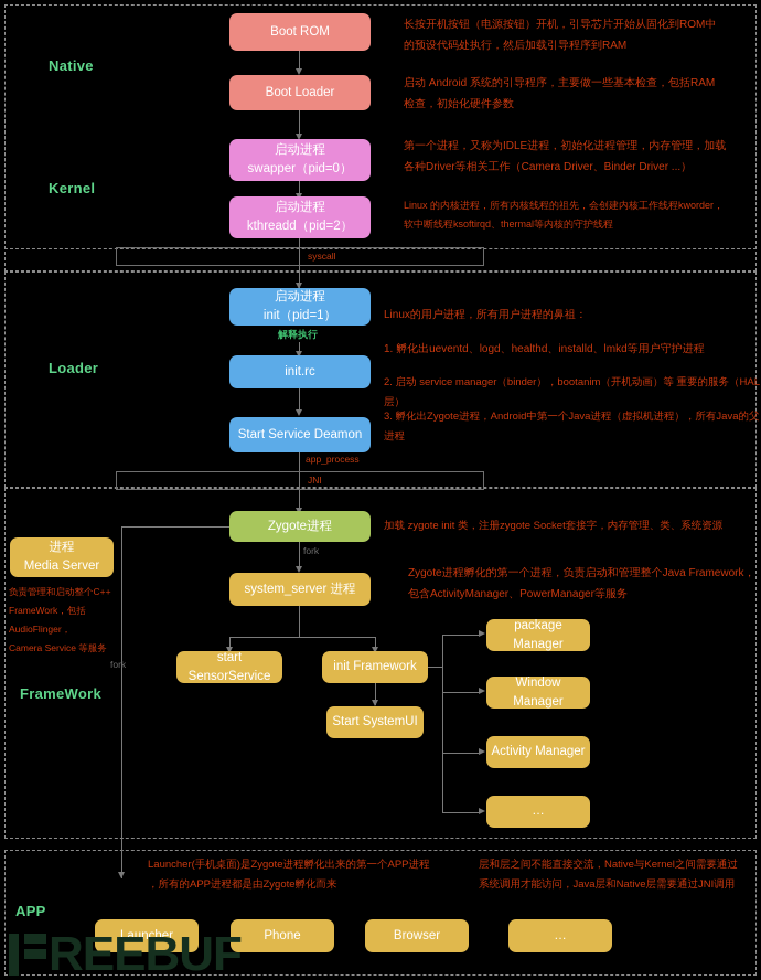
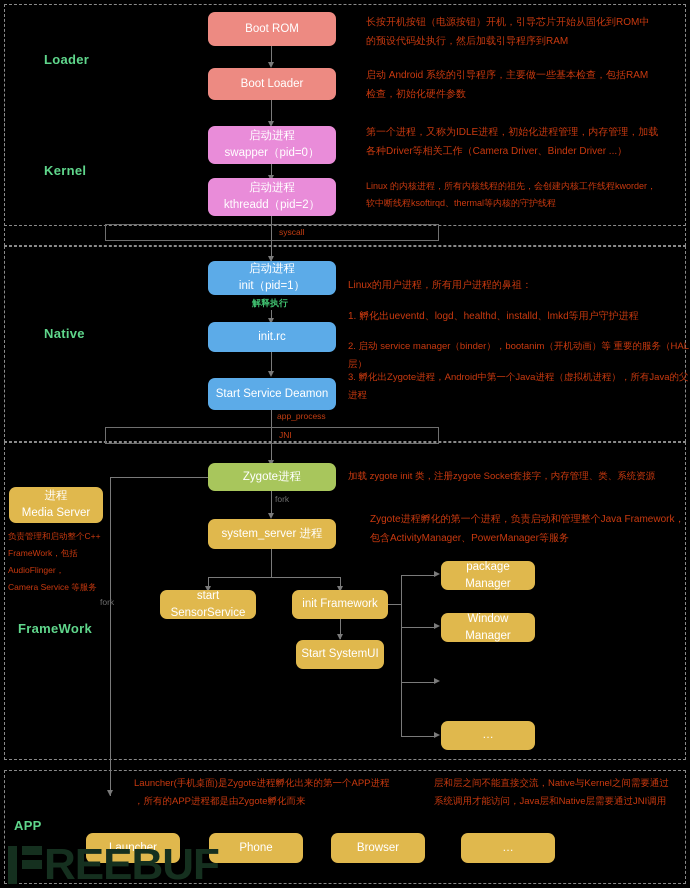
- Native
+ Loader
  Kernel
- Loader
+ Native
  FrameWork
  APP
  Boot ROM
  Boot Loader
  启动进程
  swapper（pid=0）
  启动进程
  kthreadd（pid=2）
  syscall
  启动进程
  init（pid=1）
  解释执行
  init.rc
  Start Service Deamon
  app_process
  JNI
  Zygote进程
  fork
  进程
  Media Server
  负责管理和启动整个C++
  FrameWork，包括AudioFlinger，
  Camera Service 等服务
  fork
  system_server 进程
  start SensorService
  init Framework
  Start SystemUI
  package Manager
  Window Manager
- Activity Manager
  …
  Launcher
  Phone
  Browser
  …
  长按开机按钮（电源按钮）开机，引导芯片开始从固化到ROM中
  的预设代码处执行，然后加载引导程序到RAM
  启动 Android 系统的引导程序，主要做一些基本检查，包括RAM
  检查，初始化硬件参数
  第一个进程，又称为IDLE进程，初始化进程管理，内存管理，加载
  各种Driver等相关工作（Camera Driver、Binder Driver ...）
  Linux 的内核进程，所有内核线程的祖先，会创建内核工作线程kworder，
  软中断线程ksoftirqd、thermal等内核的守护线程
  Linux的用户进程，所有用户进程的鼻祖：
  1. 孵化出ueventd、logd、healthd、installd、lmkd等用户守护进程
  2. 启动 service manager（binder），bootanim（开机动画）等 重要的服务（HAL层）
  3. 孵化出Zygote进程，Android中第一个Java进程（虚拟机进程），所有Java的父进程
  加载 zygote init 类，注册zygote Socket套接字，内存管理、类、系统资源
  Zygote进程孵化的第一个进程，负责启动和管理整个Java Framework，
  包含ActivityManager、PowerManager等服务
  Launcher(手机桌面)是Zygote进程孵化出来的第一个APP进程
  ，所有的APP进程都是由Zygote孵化而来
  层和层之间不能直接交流，Native与Kernel之间需要通过
  系统调用才能访问，Java层和Native层需要通过JNI调用
  REEBUF
